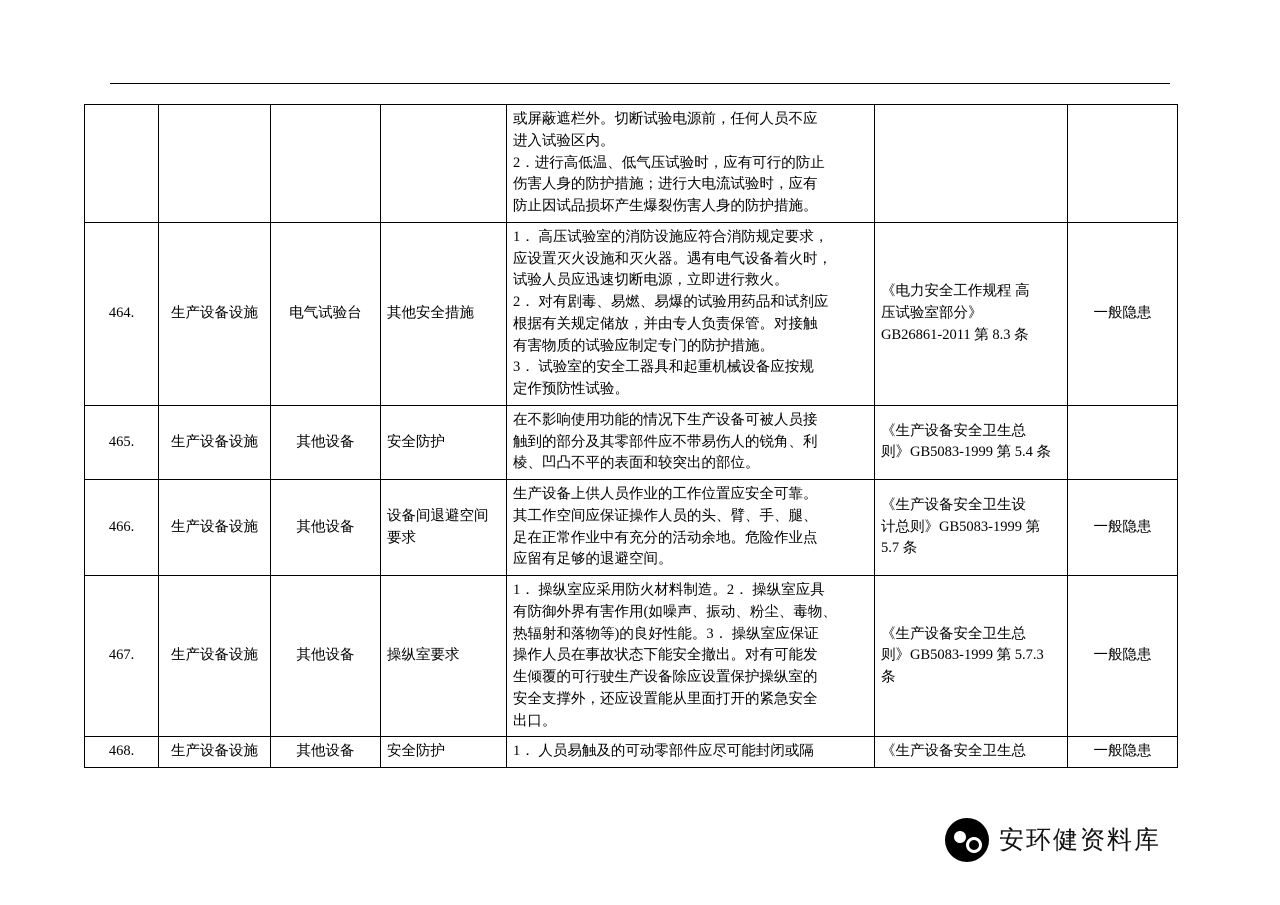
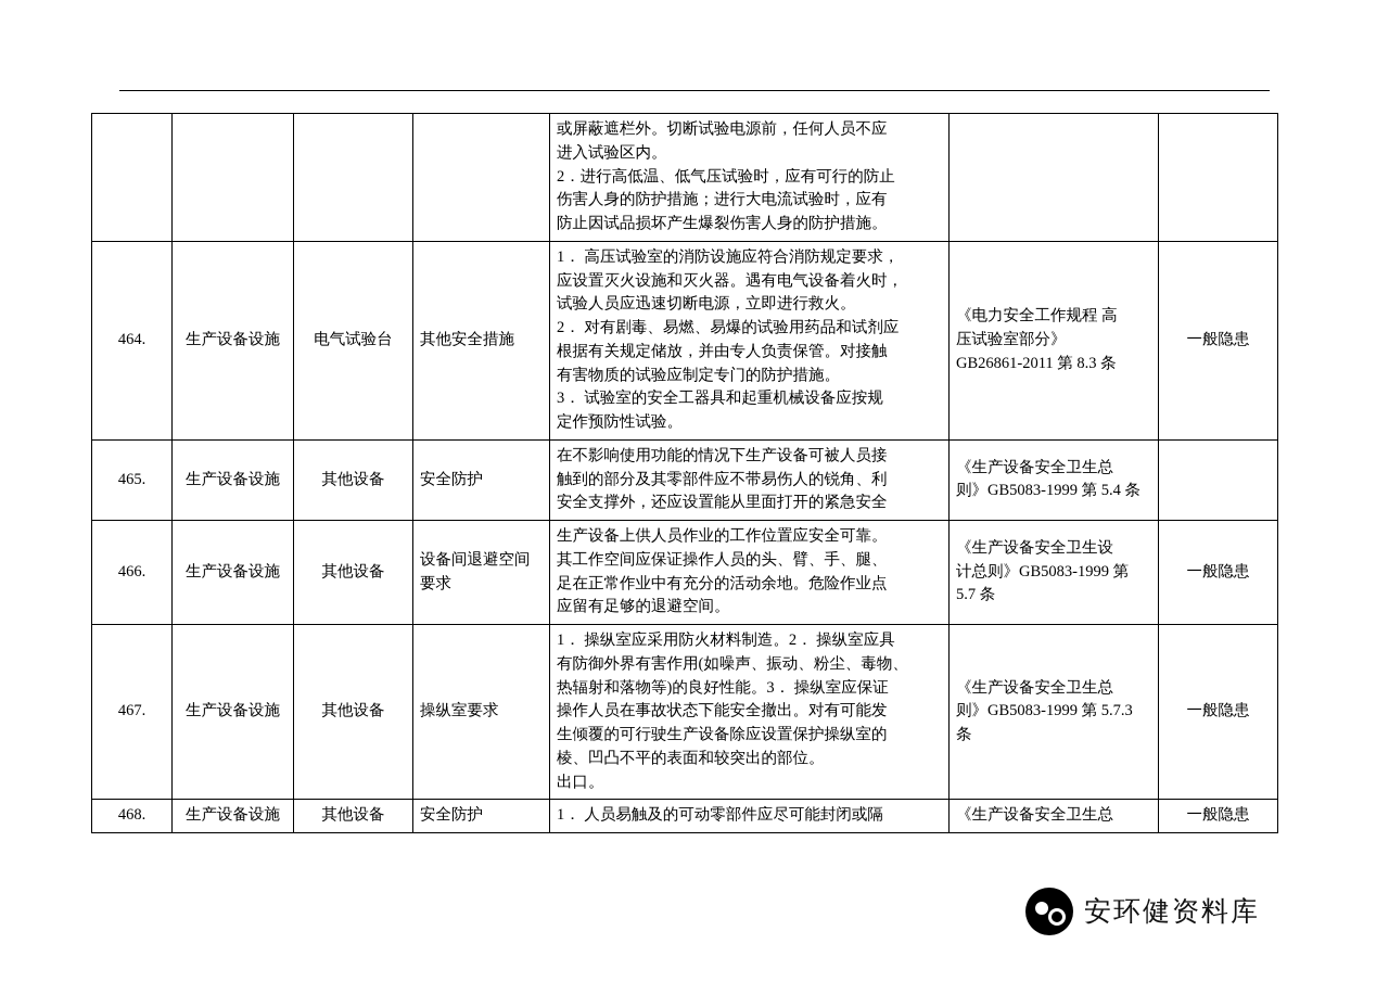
  				或屏蔽遮栏外。切断试验电源前，任何人员不应 进入试验区内。 2．进行高低温、低气压试验时，应有可行的防止 伤害人身的防护措施；进行大电流试验时，应有 防止因试品损坏产生爆裂伤害人身的防护措施。
  464.	生产设备设施	电气试验台	其他安全措施	1． 高压试验室的消防设施应符合消防规定要求， 应设置灭火设施和灭火器。遇有电气设备着火时， 试验人员应迅速切断电源，立即进行救火。 2． 对有剧毒、易燃、易爆的试验用药品和试剂应 根据有关规定储放，并由专人负责保管。对接触 有害物质的试验应制定专门的防护措施。 3． 试验室的安全工器具和起重机械设备应按规 定作预防性试验。	《电力安全工作规程 高 压试验室部分》 GB26861-2011 第 8.3 条	一般隐患
- 465.	生产设备设施	其他设备	安全防护	在不影响使用功能的情况下生产设备可被人员接 触到的部分及其零部件应不带易伤人的锐角、利 棱、凹凸不平的表面和较突出的部位。	《生产设备安全卫生总 则》GB5083-1999 第 5.4 条
+ 465.	生产设备设施	其他设备	安全防护	在不影响使用功能的情况下生产设备可被人员接 触到的部分及其零部件应不带易伤人的锐角、利 安全支撑外，还应设置能从里面打开的紧急安全	《生产设备安全卫生总 则》GB5083-1999 第 5.4 条
  466.	生产设备设施	其他设备	设备间退避空间 要求	生产设备上供人员作业的工作位置应安全可靠。 其工作空间应保证操作人员的头、臂、手、腿、 足在正常作业中有充分的活动余地。危险作业点 应留有足够的退避空间。	《生产设备安全卫生设 计总则》GB5083-1999 第 5.7 条	一般隐患
- 467.	生产设备设施	其他设备	操纵室要求	1． 操纵室应采用防火材料制造。2． 操纵室应具 有防御外界有害作用(如噪声、振动、粉尘、毒物、 热辐射和落物等)的良好性能。3． 操纵室应保证 操作人员在事故状态下能安全撤出。对有可能发 生倾覆的可行驶生产设备除应设置保护操纵室的 安全支撑外，还应设置能从里面打开的紧急安全 出口。	《生产设备安全卫生总 则》GB5083-1999 第 5.7.3 条	一般隐患
+ 467.	生产设备设施	其他设备	操纵室要求	1． 操纵室应采用防火材料制造。2． 操纵室应具 有防御外界有害作用(如噪声、振动、粉尘、毒物、 热辐射和落物等)的良好性能。3． 操纵室应保证 操作人员在事故状态下能安全撤出。对有可能发 生倾覆的可行驶生产设备除应设置保护操纵室的 棱、凹凸不平的表面和较突出的部位。 出口。	《生产设备安全卫生总 则》GB5083-1999 第 5.7.3 条	一般隐患
  468.	生产设备设施	其他设备	安全防护	1． 人员易触及的可动零部件应尽可能封闭或隔	《生产设备安全卫生总	一般隐患
  安环健资料库
